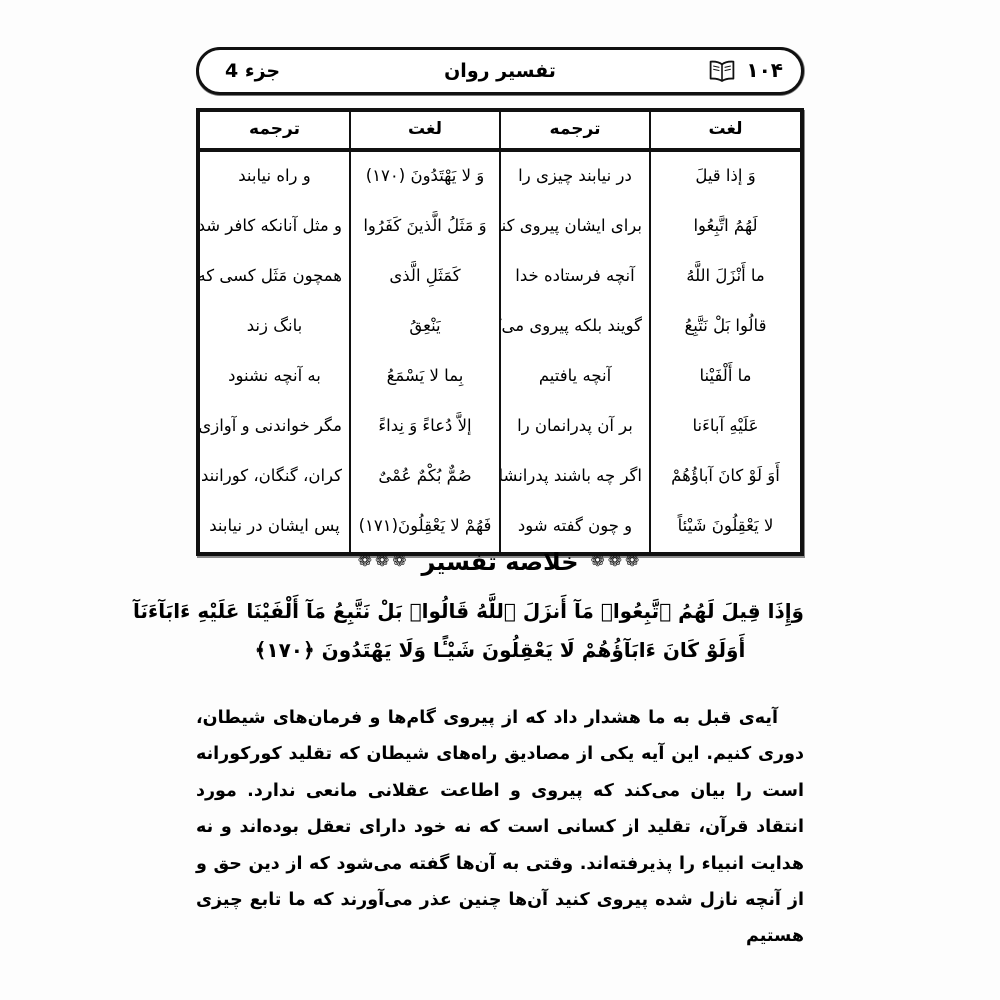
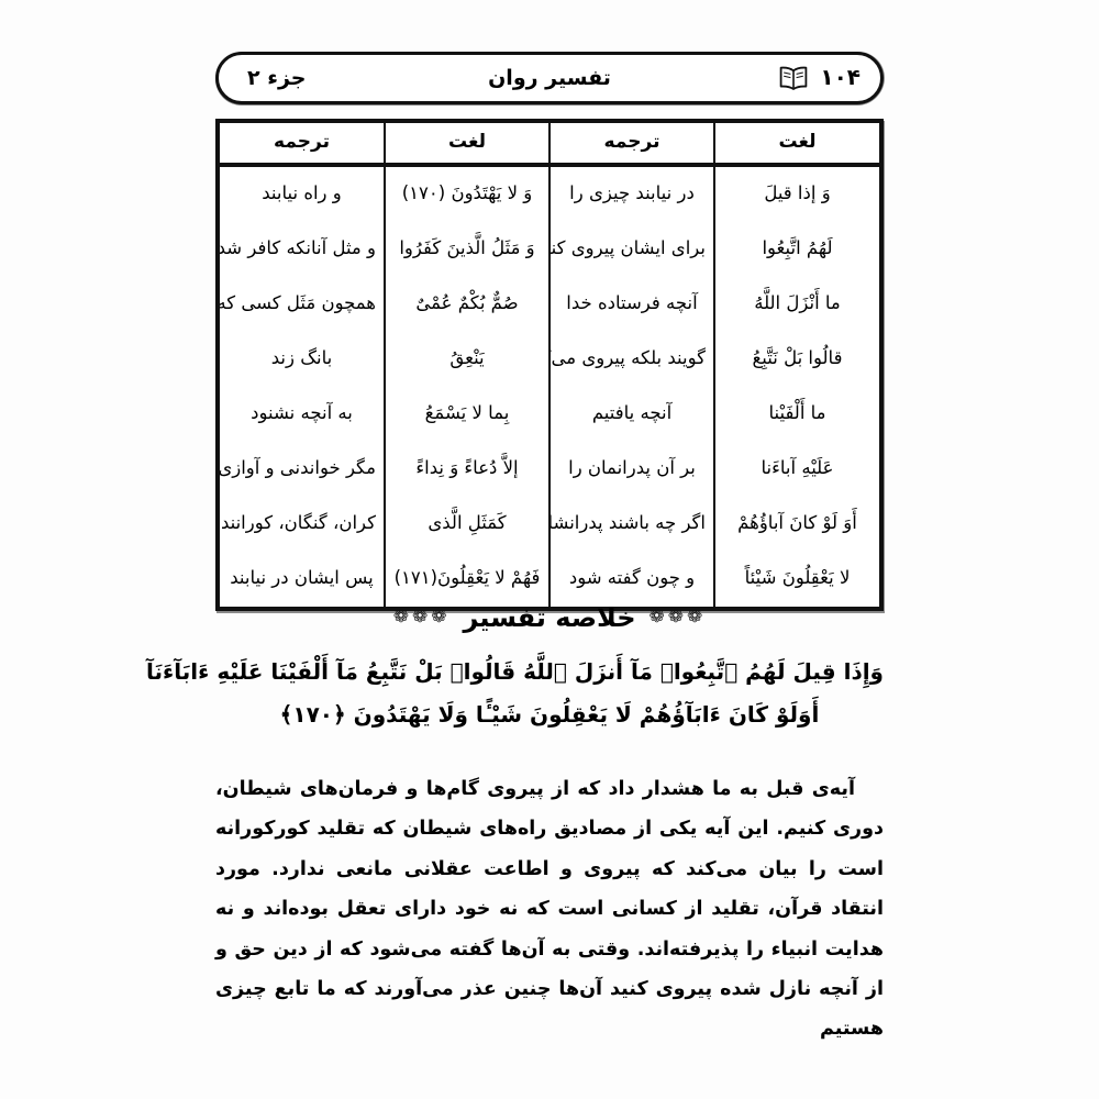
  ۱۰۴
  تفسیر روان
- جزء 4
+ جزء ۲
  لغت	ترجمه	لغت	ترجمه
  وَ إذا قيلَ	در نیابند چیزی را	وَ لا يَهْتَدُونَ (۱۷۰)	و راه نیابند
  لَهُمُ اتَّبِعُوا	برای ایشان پیروی کنی	وَ مَثَلُ الَّذينَ كَفَرُوا	و مثل آنانکه کافر شد
- ما أَنْزَلَ اللَّهُ	آنچه فرستاده خدا	كَمَثَلِ الَّذى	همچون مَثَل کسی که
+ ما أَنْزَلَ اللَّهُ	آنچه فرستاده خدا	صُمٌّ بُكْمٌ عُمْىٌ	همچون مَثَل کسی که
  قالُوا بَلْ نَتَّبِعُ	گویند بلکه پیروی می‌	يَنْعِقُ	بانگ زند
  ما أَلْفَيْنا	آنچه یافتیم	بِما لا يَسْمَعُ	به آنچه نشنود
  عَلَيْهِ آباءَنا	بر آن پدرانمان را	إلاَّ دُعاءً وَ نِداءً	مگر خواندنی و آوازی
- أَوَ لَوْ كانَ آباؤُهُمْ	اگر چه باشند پدرانشا	صُمٌّ بُكْمٌ عُمْىٌ	کران، گنگان، کورانند
+ أَوَ لَوْ كانَ آباؤُهُمْ	اگر چه باشند پدرانشا	كَمَثَلِ الَّذى	کران، گنگان، کورانند
  لا يَعْقِلُونَ شَيْئاً	و چون گفته شود	فَهُمْ لا يَعْقِلُونَ(۱۷۱)	پس ایشان در نیابند
  ❁❁❁
  خلاصه تفسیر
  ❁❁❁
  وَإِذَا قِيلَ لَهُمُ ٱتَّبِعُوا۟ مَآ أَنزَلَ ٱللَّهُ قَالُوا۟ بَلْ نَتَّبِعُ مَآ أَلْفَيْنَا عَلَيْهِ ءَابَآءَنَآ
  أَوَلَوْ كَانَ ءَابَآؤُهُمْ لَا يَعْقِلُونَ شَيْـًٔا وَلَا يَهْتَدُونَ ﴿١٧٠﴾
  آیه‌ی قبل به ما هشدار داد که از پیروی گام‌ها و فرمان‌های شیطان، دوری کنیم. این آیه یکی از مصادیق راه‌های شیطان که تقلید کورکورانه است را بیان می‌کند که پیروی و اطاعت عقلانی مانعی ندارد. مورد انتقاد قرآن، تقلید از کسانی است که نه خود دارای تعقل بوده‌اند و نه هدایت انبیاء را پذیرفته‌اند. وقتی به آن‌ها گفته می‌شود که از دین حق و از آنچه نازل شده پیروی کنید آن‌ها چنین عذر می‌آورند که ما تابع چیزی هستیم
